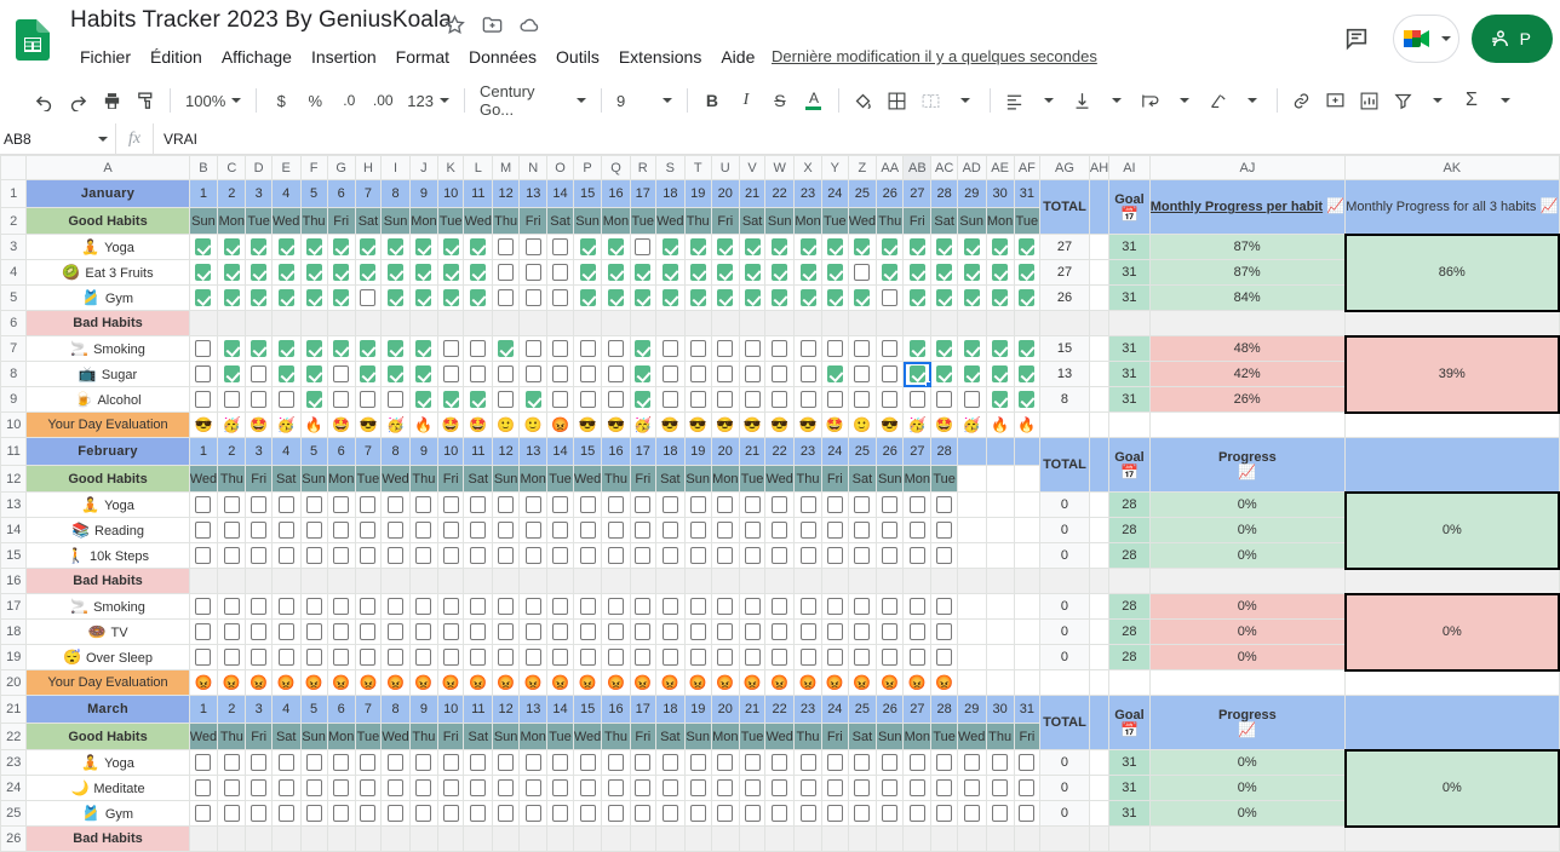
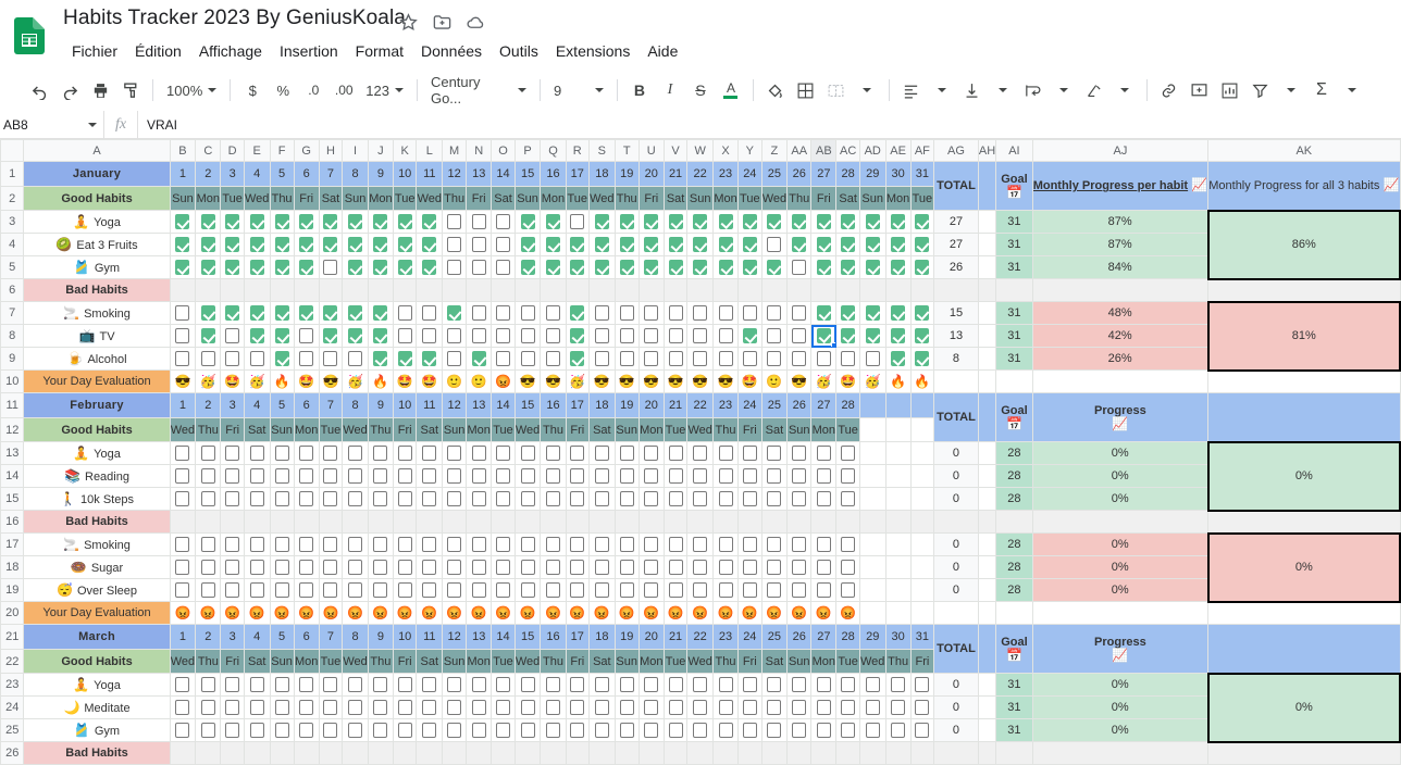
  Habits Tracker 2023 By GeniusKoala
  Fichier
  Édition
  Affichage
  Insertion
  Format
  Données
  Outils
  Extensions
  Aide
- Dernière modification il y a quelques secondes
- P
  100%
  $
  %
  .0
  .00
  123
  Century Go...
  9
  B
  I
  S
  A
  Σ
  AB8
  fx
  VRAI
  	A	B	C	D	E	F	G	H	I	J	K	L	M	N	O	P	Q	R	S	T	U	V	W	X	Y	Z	AA	AB	AC	AD	AE	AF	AG	AH	AI	AJ	AK
  1	January	1	2	3	4	5	6	7	8	9	10	11	12	13	14	15	16	17	18	19	20	21	22	23	24	25	26	27	28	29	30	31	TOTAL		Goal📅	Monthly Progress per habit 📈	Monthly Progress for all 3 habits 📈
  2	Good Habits	Sun	Mon	Tue	Wed	Thu	Fri	Sat	Sun	Mon	Tue	Wed	Thu	Fri	Sat	Sun	Mon	Tue	Wed	Thu	Fri	Sat	Sun	Mon	Tue	Wed	Thu	Fri	Sat	Sun	Mon	Tue
  3	🧘 Yoga																																27		31	87%	86%
  4	🥝 Eat 3 Fruits																																27		31	87%
  5	🎽 Gym																																26		31	84%
  6	Bad Habits
- 7	🚬 Smoking																																15		31	48%	39%
+ 7	🚬 Smoking																																15		31	48%	81%
- 8	📺 Sugar																																13		31	42%
+ 8	📺 TV																																13		31	42%
  9	🍺 Alcohol																																8		31	26%
  10	Your Day Evaluation	😎	🥳	🤩	🥳	🔥	🤩	😎	🥳	🔥	🤩	🤩	🙂	🙂	😡	😎	😎	🥳	😎	😎	😎	😎	😎	😎	🤩	🙂	😎	🥳	🤩	🥳	🔥	🔥
  11	February	1	2	3	4	5	6	7	8	9	10	11	12	13	14	15	16	17	18	19	20	21	22	23	24	25	26	27	28				TOTAL		Goal📅	Progress📈
  12	Good Habits	Wed	Thu	Fri	Sat	Sun	Mon	Tue	Wed	Thu	Fri	Sat	Sun	Mon	Tue	Wed	Thu	Fri	Sat	Sun	Mon	Tue	Wed	Thu	Fri	Sat	Sun	Mon	Tue
  13	🧘 Yoga																																0		28	0%	0%
  14	📚 Reading																																0		28	0%
  15	🚶 10k Steps																																0		28	0%
  16	Bad Habits
  17	🚬 Smoking																																0		28	0%	0%
- 18	🍩 TV																																0		28	0%
+ 18	🍩 Sugar																																0		28	0%
  19	😴 Over Sleep																																0		28	0%
  20	Your Day Evaluation	😡	😡	😡	😡	😡	😡	😡	😡	😡	😡	😡	😡	😡	😡	😡	😡	😡	😡	😡	😡	😡	😡	😡	😡	😡	😡	😡	😡
  21	March	1	2	3	4	5	6	7	8	9	10	11	12	13	14	15	16	17	18	19	20	21	22	23	24	25	26	27	28	29	30	31	TOTAL		Goal📅	Progress📈
  22	Good Habits	Wed	Thu	Fri	Sat	Sun	Mon	Tue	Wed	Thu	Fri	Sat	Sun	Mon	Tue	Wed	Thu	Fri	Sat	Sun	Mon	Tue	Wed	Thu	Fri	Sat	Sun	Mon	Tue	Wed	Thu	Fri
  23	🧘 Yoga																																0		31	0%	0%
  24	🌙 Meditate																																0		31	0%
  25	🎽 Gym																																0		31	0%
  26	Bad Habits
